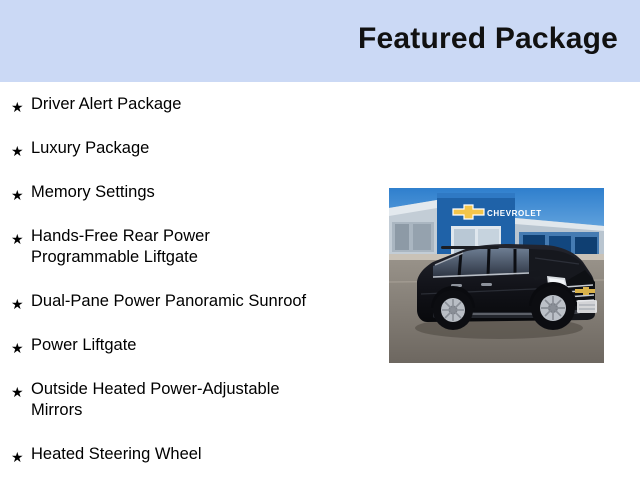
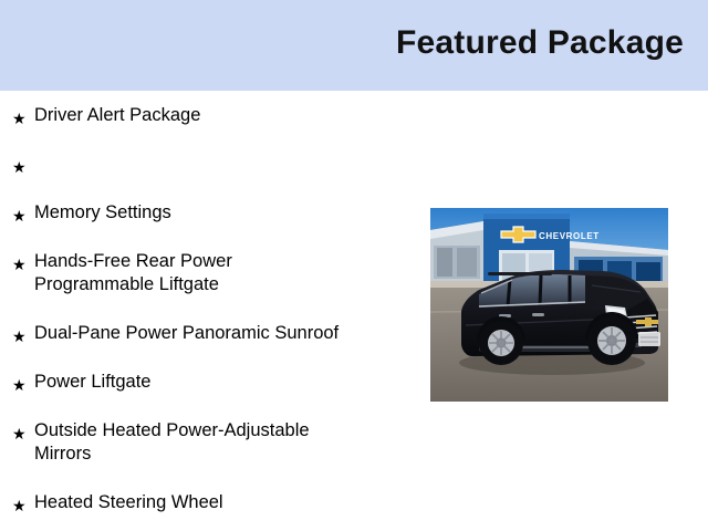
  Featured Package
  ★
  Driver Alert Package
  ★
- Luxury Package
  ★
  Memory Settings
  ★
  Hands-Free Rear Power
  Programmable Liftgate
  ★
  Dual-Pane Power Panoramic Sunroof
  ★
  Power Liftgate
  ★
  Outside Heated Power-Adjustable
  Mirrors
  ★
  Heated Steering Wheel
  CHEVROLET
